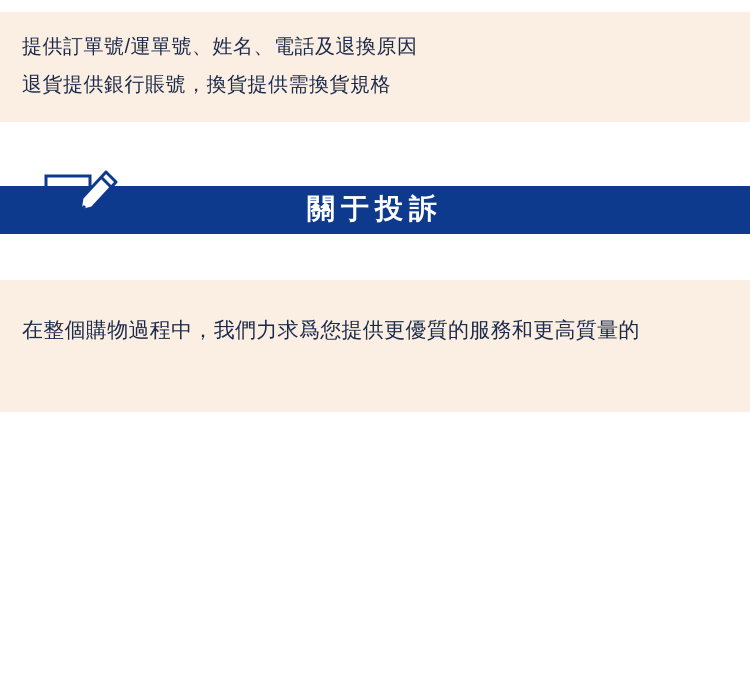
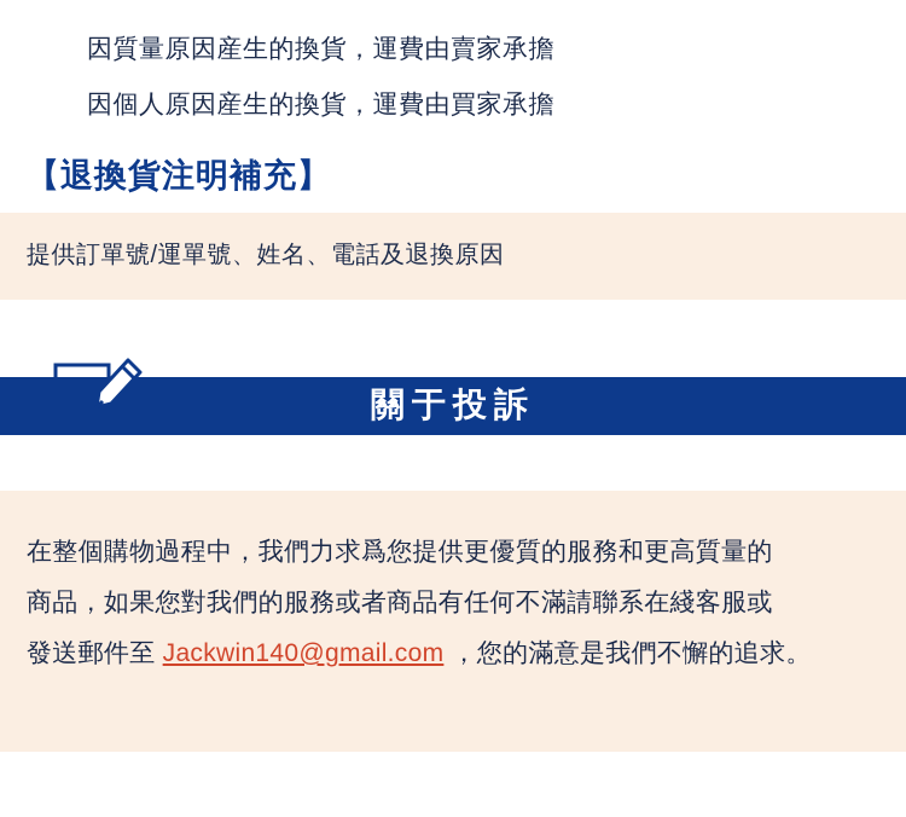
+ 因質量原因産生的換貨，運費由賣家承擔
+ 因個人原因産生的換貨，運費由買家承擔
+ 【退換貨注明補充】
  提供訂單號/運單號、姓名、電話及退換原因
- 退貨提供銀行賬號，換貨提供需換貨規格
  關于投訴
  在整個購物過程中，我們力求爲您提供更優質的服務和更高質量的
+ 商品，如果您對我們的服務或者商品有任何不滿請聯系在綫客服或
+ 發送郵件至 Jackwin140@gmail.com ，您的滿意是我們不懈的追求。
